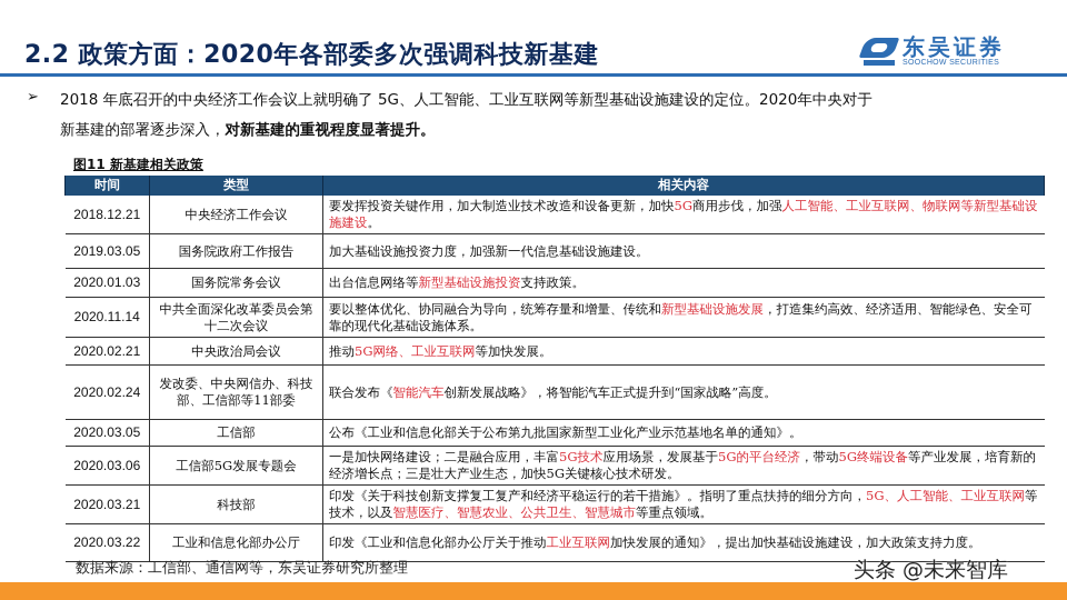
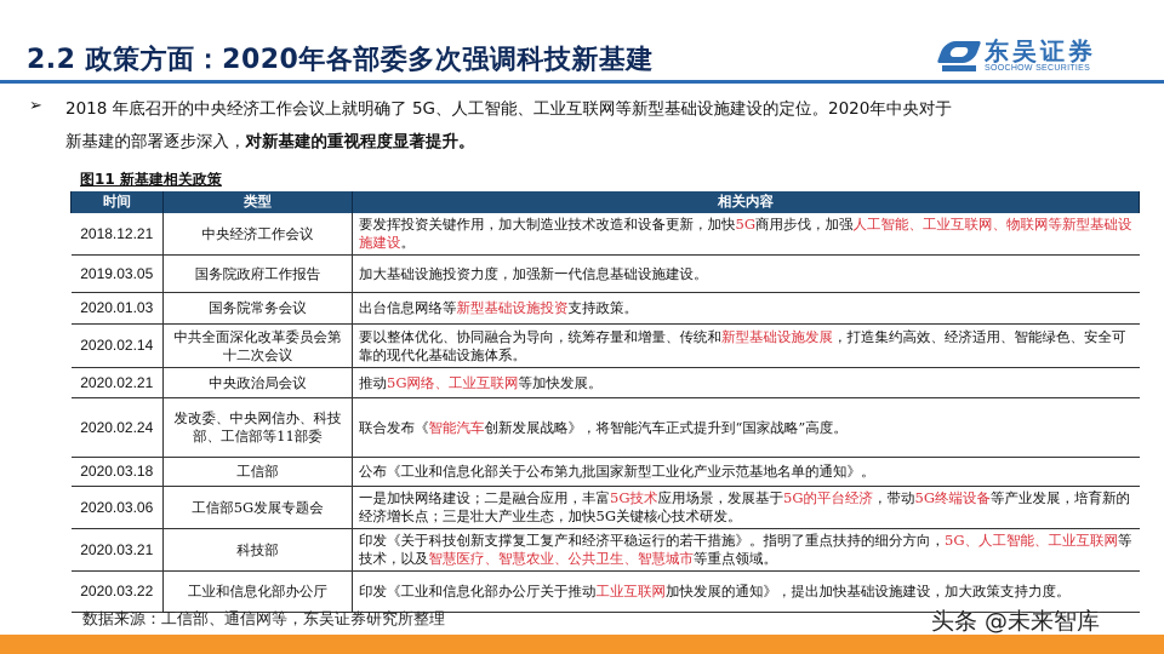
  2.2 政策方面：2020年各部委多次强调科技新基建
  东吴证券
  ➢
  2018 年底召开的中央经济工作会议上就明确了 5G、人工智能、工业互联网等新型基础设施建设的定位。2020年中央对于
  新基建的部署逐步深入，对新基建的重视程度显著提升。
  图11 新基建相关政策
  时间	类型	相关内容
  2018.12.21	中央经济工作会议	要发挥投资关键作用，加大制造业技术改造和设备更新，加快5G商用步伐，加强人工智能、工业互联网、物联网等新型基础设施建设。
  2019.03.05	国务院政府工作报告	加大基础设施投资力度，加强新一代信息基础设施建设。
  2020.01.03	国务院常务会议	出台信息网络等新型基础设施投资支持政策。
- 2020.11.14	中共全面深化改革委员会第十二次会议	要以整体优化、协同融合为导向，统筹存量和增量、传统和新型基础设施发展，打造集约高效、经济适用、智能绿色、安全可靠的现代化基础设施体系。
+ 2020.02.14	中共全面深化改革委员会第十二次会议	要以整体优化、协同融合为导向，统筹存量和增量、传统和新型基础设施发展，打造集约高效、经济适用、智能绿色、安全可靠的现代化基础设施体系。
  2020.02.21	中央政治局会议	推动5G网络、工业互联网等加快发展。
  2020.02.24	发改委、中央网信办、科技部、工信部等11部委	联合发布《智能汽车创新发展战略》，将智能汽车正式提升到“国家战略”高度。
- 2020.03.05	工信部	公布《工业和信息化部关于公布第九批国家新型工业化产业示范基地名单的通知》。
+ 2020.03.18	工信部	公布《工业和信息化部关于公布第九批国家新型工业化产业示范基地名单的通知》。
  2020.03.06	工信部5G发展专题会	一是加快网络建设；二是融合应用，丰富5G技术应用场景，发展基于5G的平台经济，带动5G终端设备等产业发展，培育新的经济增长点；三是壮大产业生态，加快5G关键核心技术研发。
  2020.03.21	科技部	印发《关于科技创新支撑复工复产和经济平稳运行的若干措施》。指明了重点扶持的细分方向，5G、人工智能、工业互联网等技术，以及智慧医疗、智慧农业、公共卫生、智慧城市等重点领域。
  2020.03.22	工业和信息化部办公厅	印发《工业和信息化部办公厅关于推动工业互联网加快发展的通知》，提出加快基础设施建设，加大政策支持力度。
  数据来源：工信部、通信网等，东吴证券研究所整理
  头条 @未来智库
